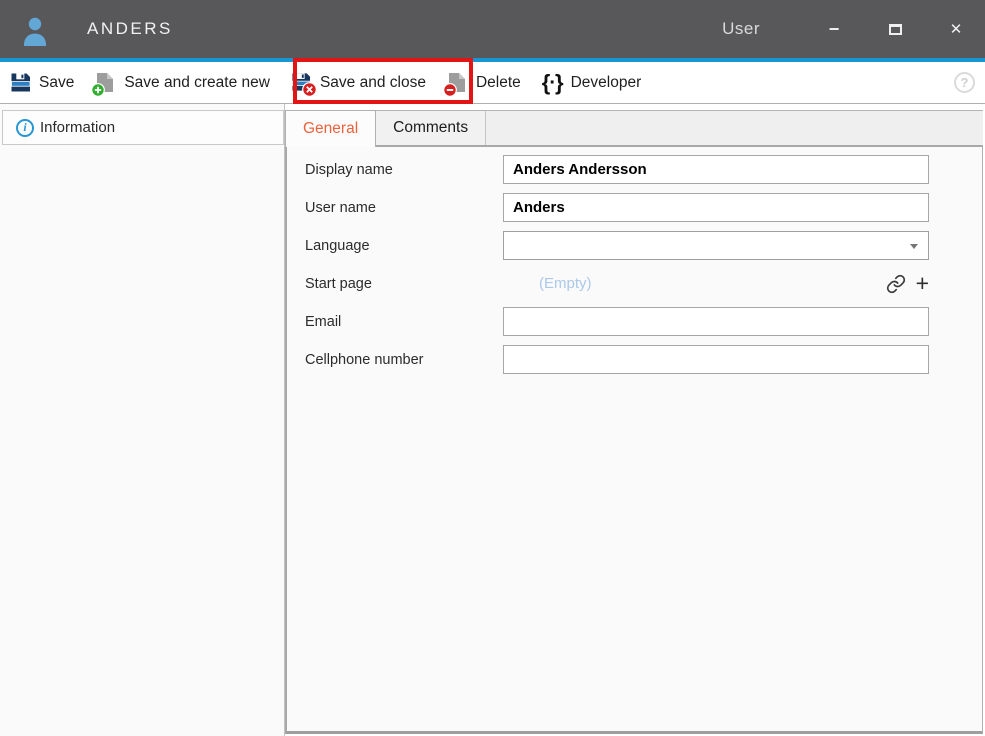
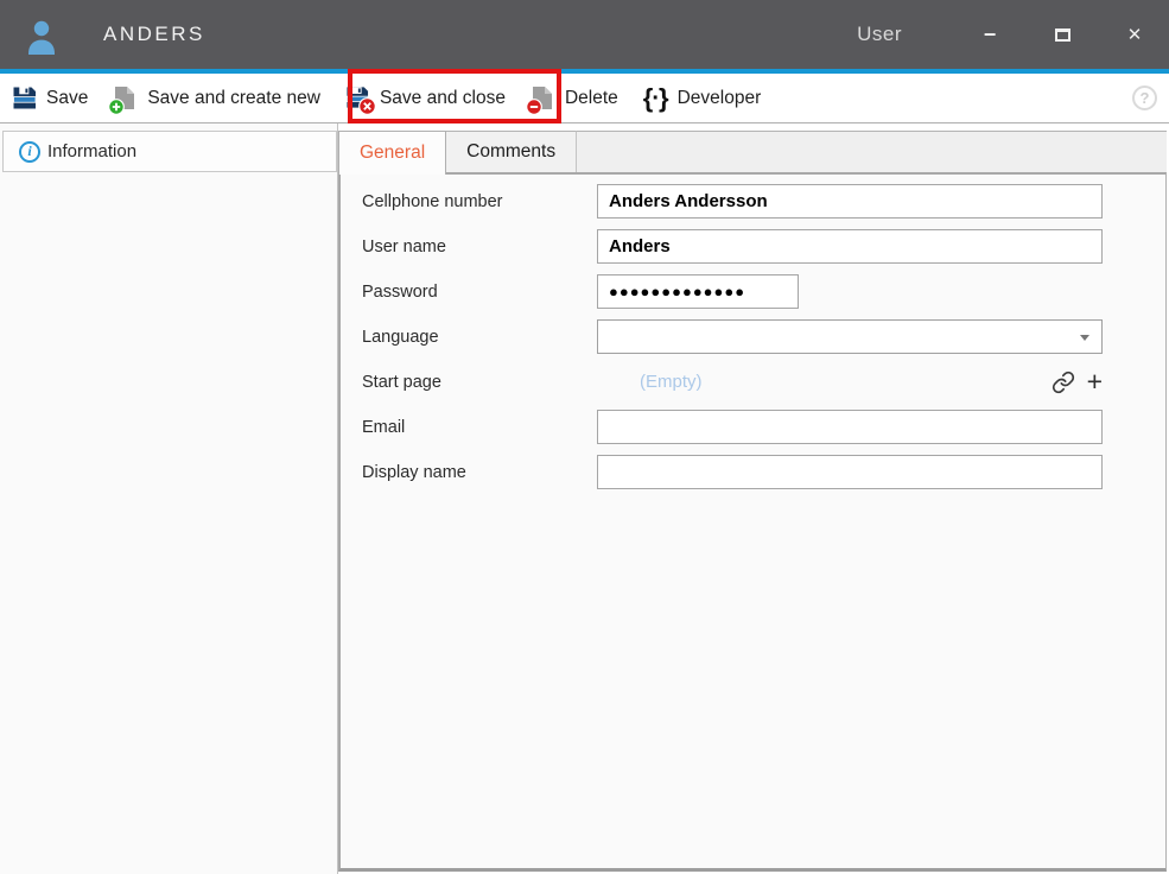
  ANDERS
  User
  −
  ✕
  Save
  Save and create new
  Save and close
  Delete
  {
  ·
  }
  Developer
  ?
  i
  Information
  General
  Comments
- Display name
+ Cellphone number
  Anders Andersson
  User name
  Anders
+ Password
+ ●●●●●●●●●●●●●
  Language
  Start page
  (Empty)
  +
  Email
- Cellphone number
+ Display name
